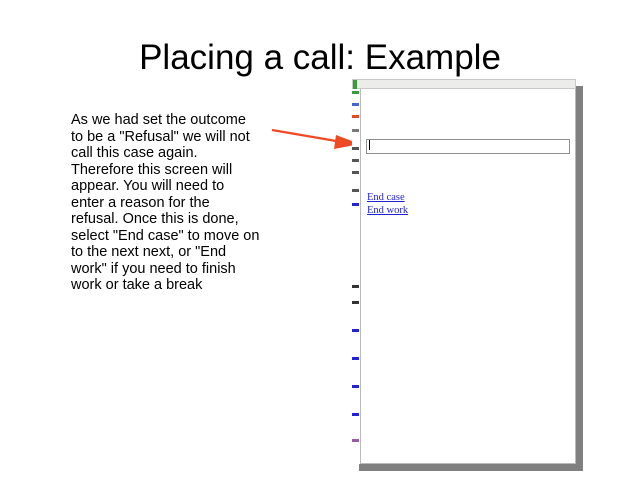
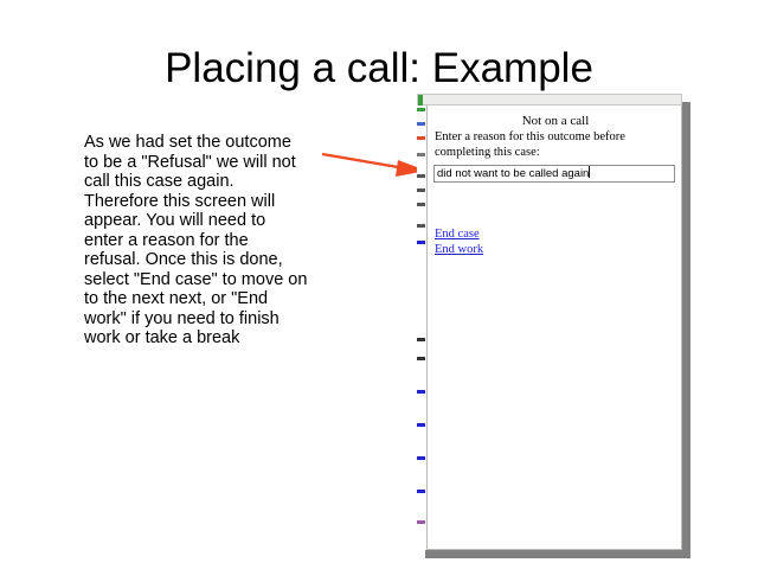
  Placing a call: Example
  As we had set the outcome to be a "Refusal" we will not call this case again. Therefore this screen will appear. You will need to enter a reason for the refusal. Once this is done, select "End case" to move on to the next next, or "End work" if you need to finish work or take a break
+ Not on a call
+ Enter a reason for this outcome before completing this case:
+ did not want to be called again
  End case
  End work
